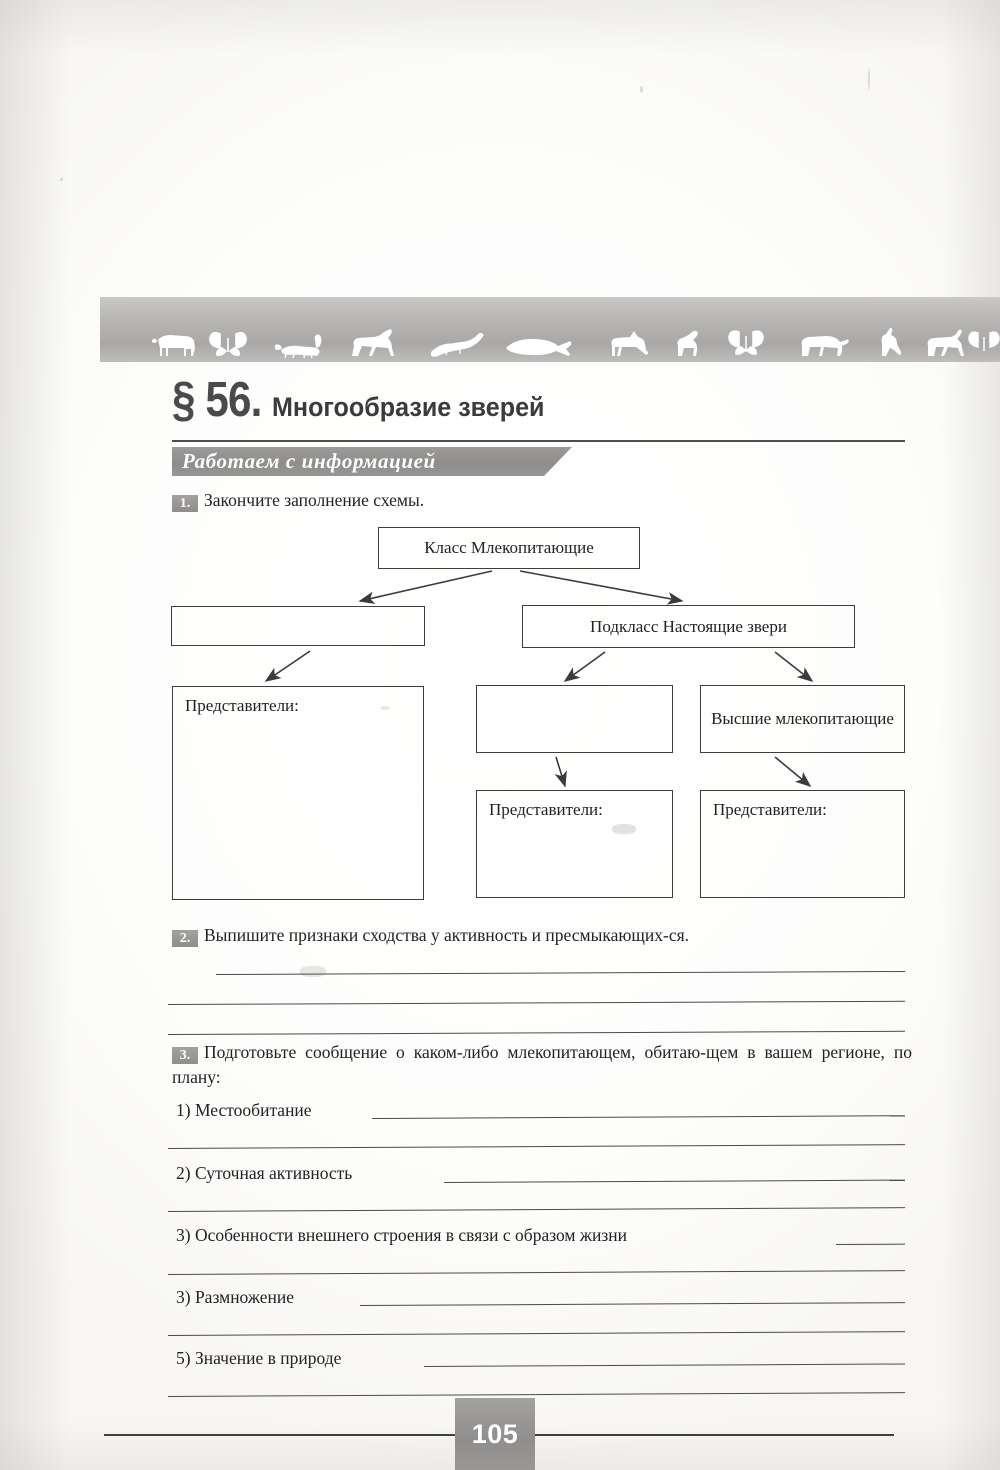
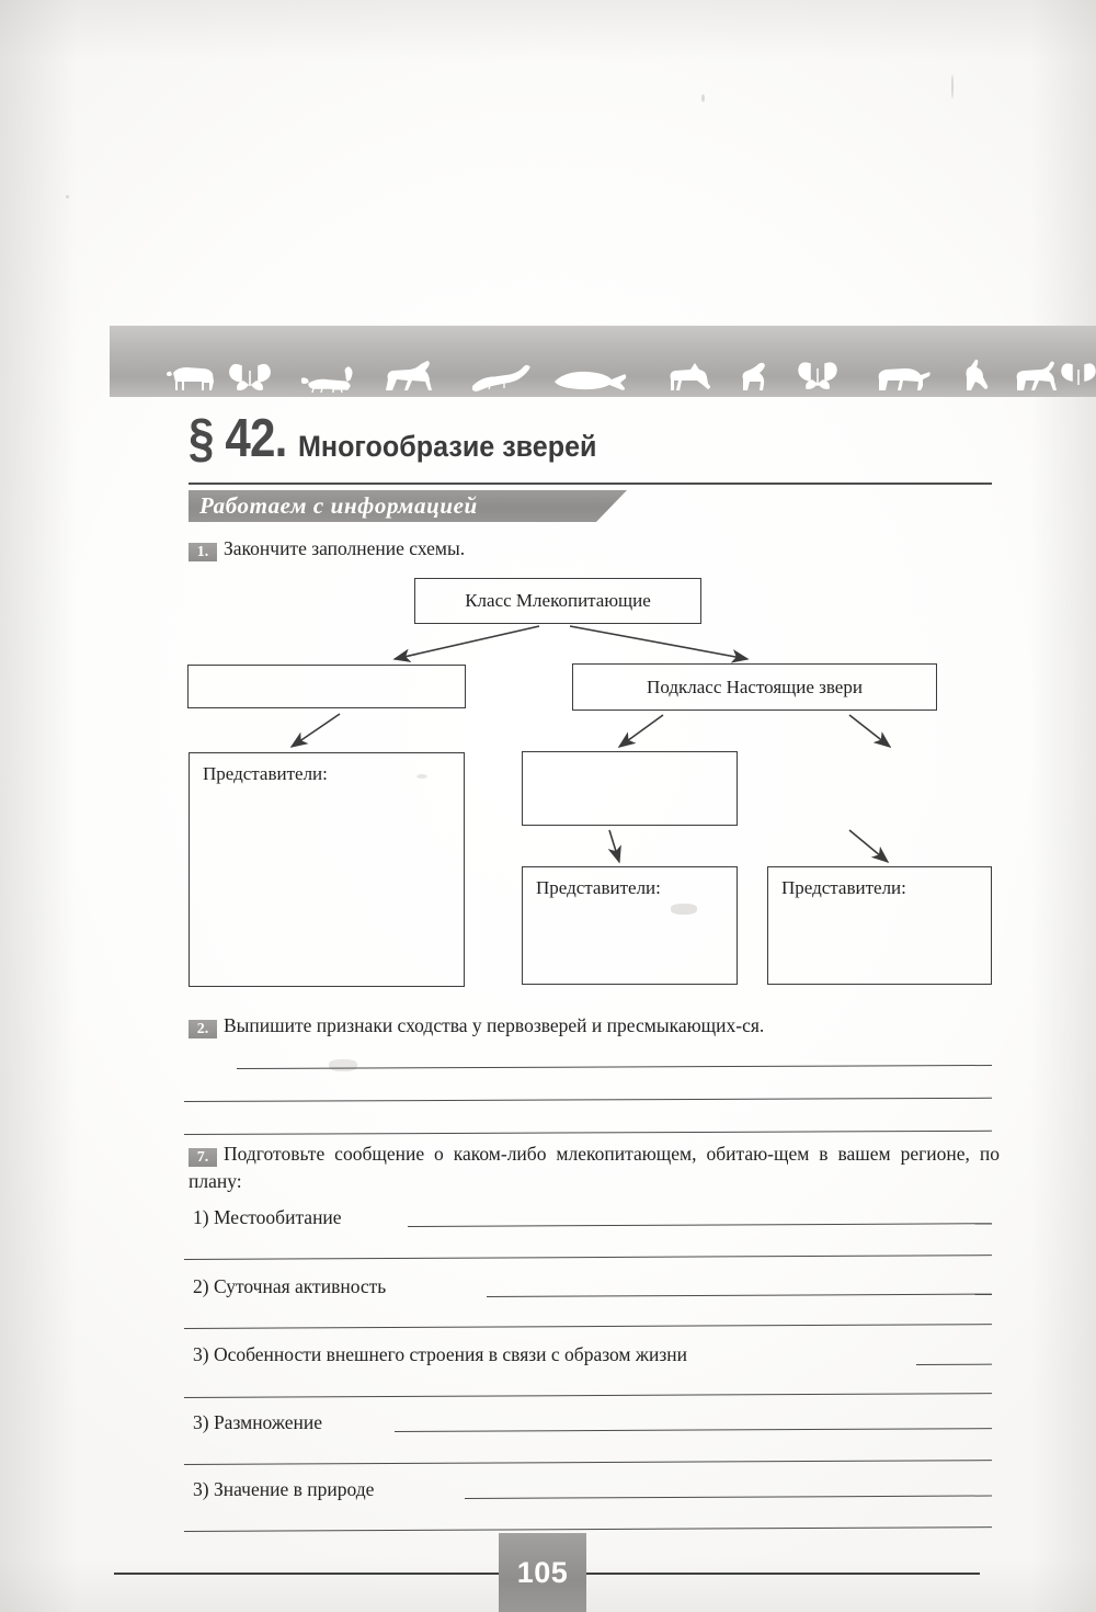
- § 56.
+ § 42.
  Многообразие зверей
  Работаем с информацией
  1. Закончите заполнение схемы.
  Класс Млекопитающие
  Подкласс Настоящие звери
  Представители:
- Высшие млекопитающие
  Представители:
  Представители:
- 2. Выпишите признаки сходства у активность и пресмыкающих-ся.
+ 2. Выпишите признаки сходства у первозверей и пресмыкающих-ся.
- 3. Подготовьте сообщение о каком-либо млекопитающем, обитаю-щем в вашем регионе, по плану:
+ 7. Подготовьте сообщение о каком-либо млекопитающем, обитаю-щем в вашем регионе, по плану:
  1) Местообитание
  2) Суточная активность
  3) Особенности внешнего строения в связи с образом жизни
  3) Размножение
- 5) Значение в природе
+ 3) Значение в природе
  105
